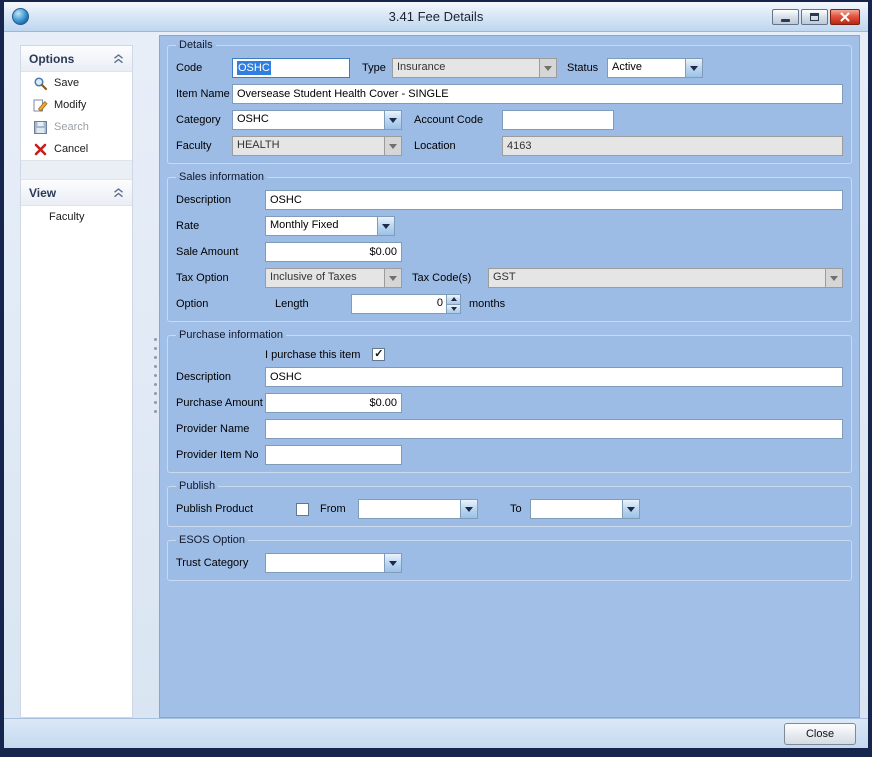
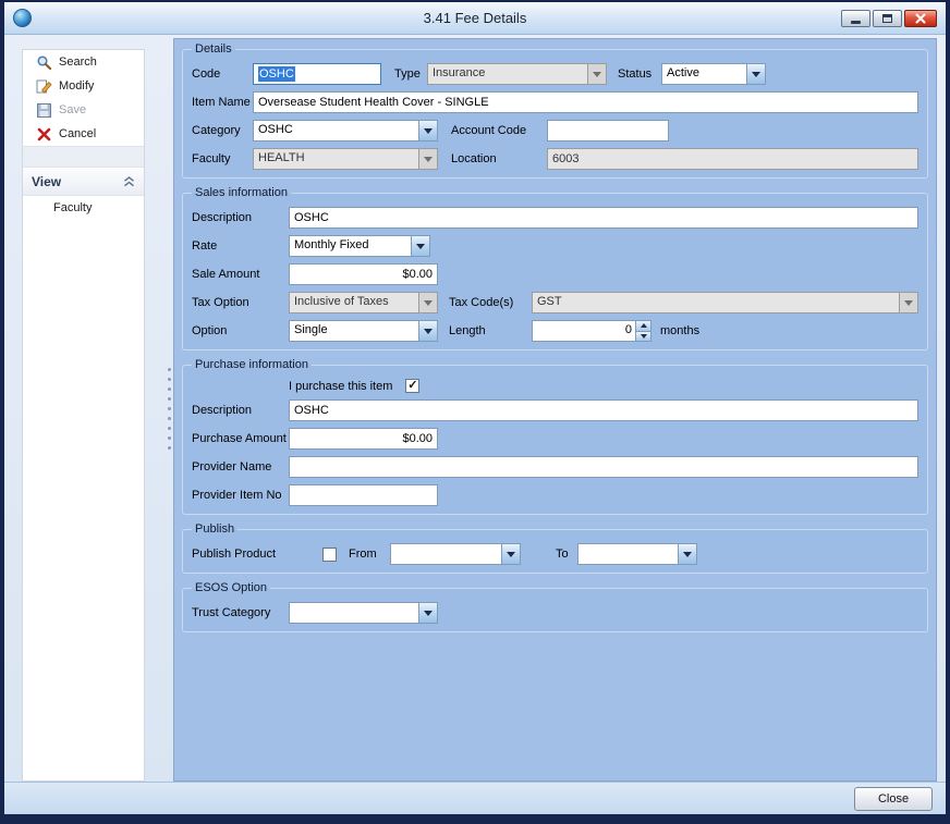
  3.41 Fee Details
- Options
- Save
+ Search
  Modify
- Search
+ Save
  Cancel
  View
  Faculty
  Details
  Code
  OSHC
  Type
  Insurance
  Status
  Active
  Item Name
  Oversease Student Health Cover - SINGLE
  Category
  OSHC
  Account Code
  Faculty
  HEALTH
  Location
- 4163
+ 6003
  Sales information
  Description
  OSHC
  Rate
  Monthly Fixed
  Sale Amount
  $0.00
  Tax Option
  Inclusive of Taxes
  Tax Code(s)
  GST
  Option
+ Single
  Length
  0
  months
  Purchase information
  I purchase this item
  Description
  OSHC
  Purchase Amount
  $0.00
  Provider Name
  Provider Item No
  Publish
  Publish Product
  From
  To
  ESOS Option
  Trust Category
  Close
